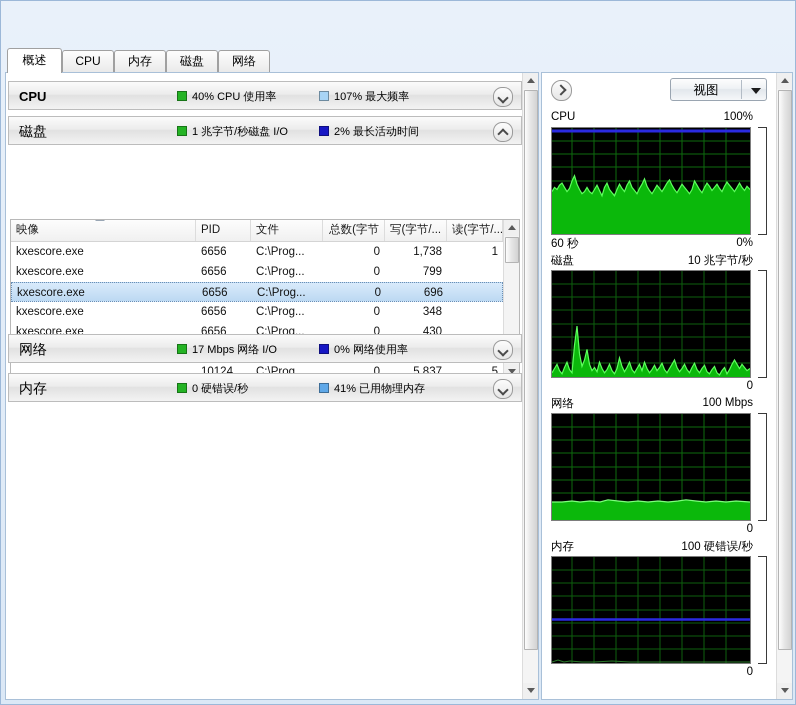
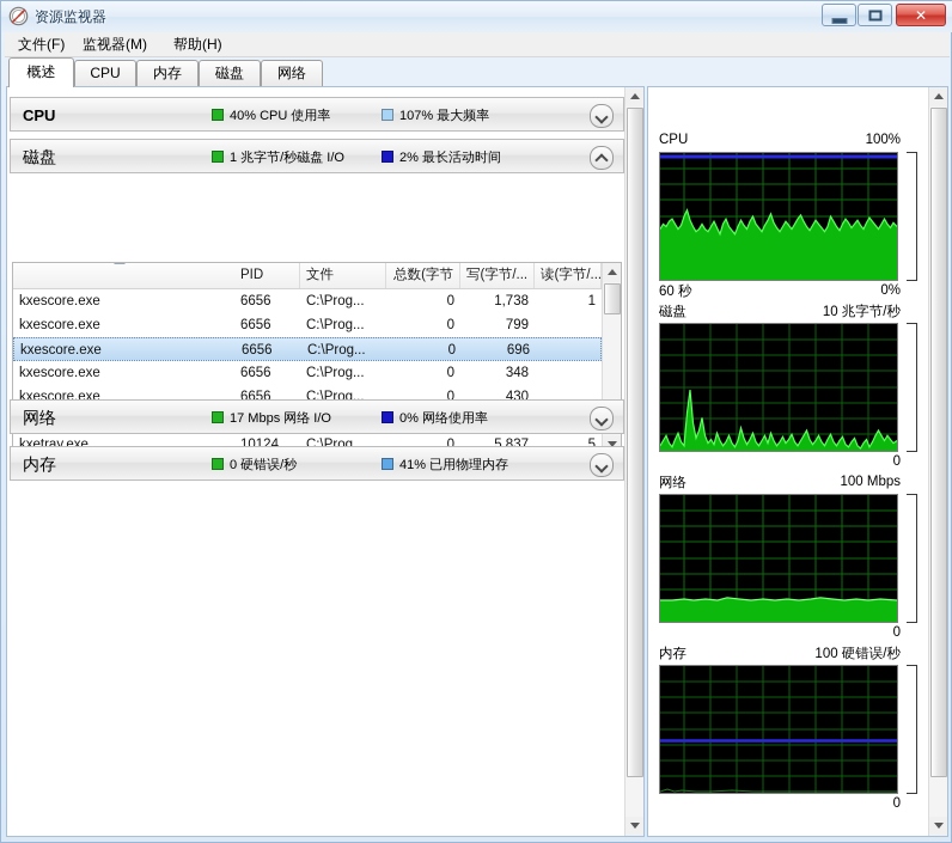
+ 资源监视器
+ ✕
+ 文件(F)
+ 监视器(M)
+ 帮助(H)
  概述
  CPU
  内存
  磁盘
  网络
  CPU
  40% CPU 使用率
  107% 最大频率
  磁盘
  1 兆字节/秒磁盘 I/O
  2% 最长活动时间
- 映像
  PID
  文件
  总数(字节
  写(字节/...
  读(字节/...
  kxescore.exe
  6656
  C:\Prog...
  0
  1,738
  1
  kxescore.exe
  6656
  C:\Prog...
  0
  799
  kxescore.exe
  6656
  C:\Prog...
  0
  696
  kxescore.exe
  6656
  C:\Prog...
  0
  348
  kxescore.exe
  6656
  C:\Prog...
  0
  430
+ kxetray.exe
  10124
  C:\Prog...
  0
  5,837
  5
  网络
  17 Mbps 网络 I/O
  0% 网络使用率
  内存
  0 硬错误/秒
  41% 已用物理内存
- 视图
  CPU
  100%
  60 秒
  0%
  磁盘
  10 兆字节/秒
  0
  网络
  100 Mbps
  0
  内存
  100 硬错误/秒
  0
